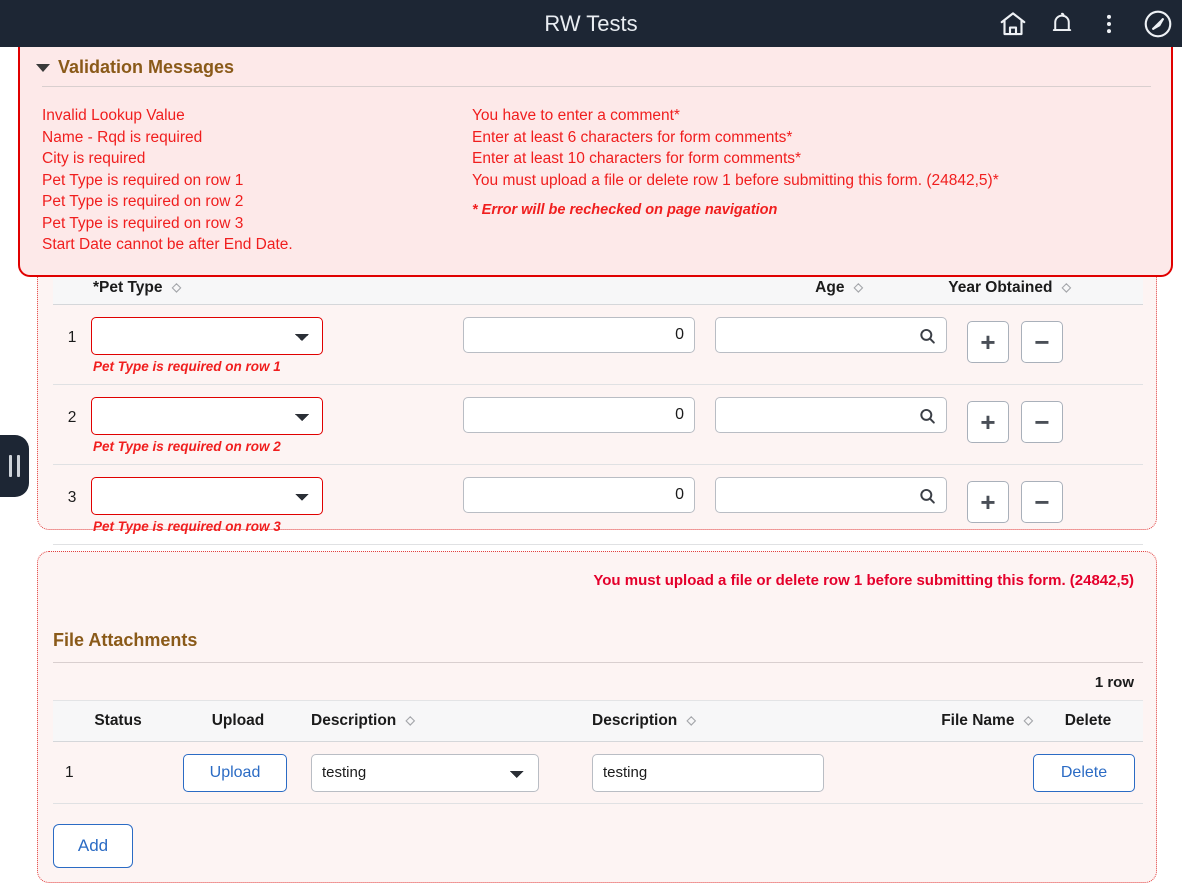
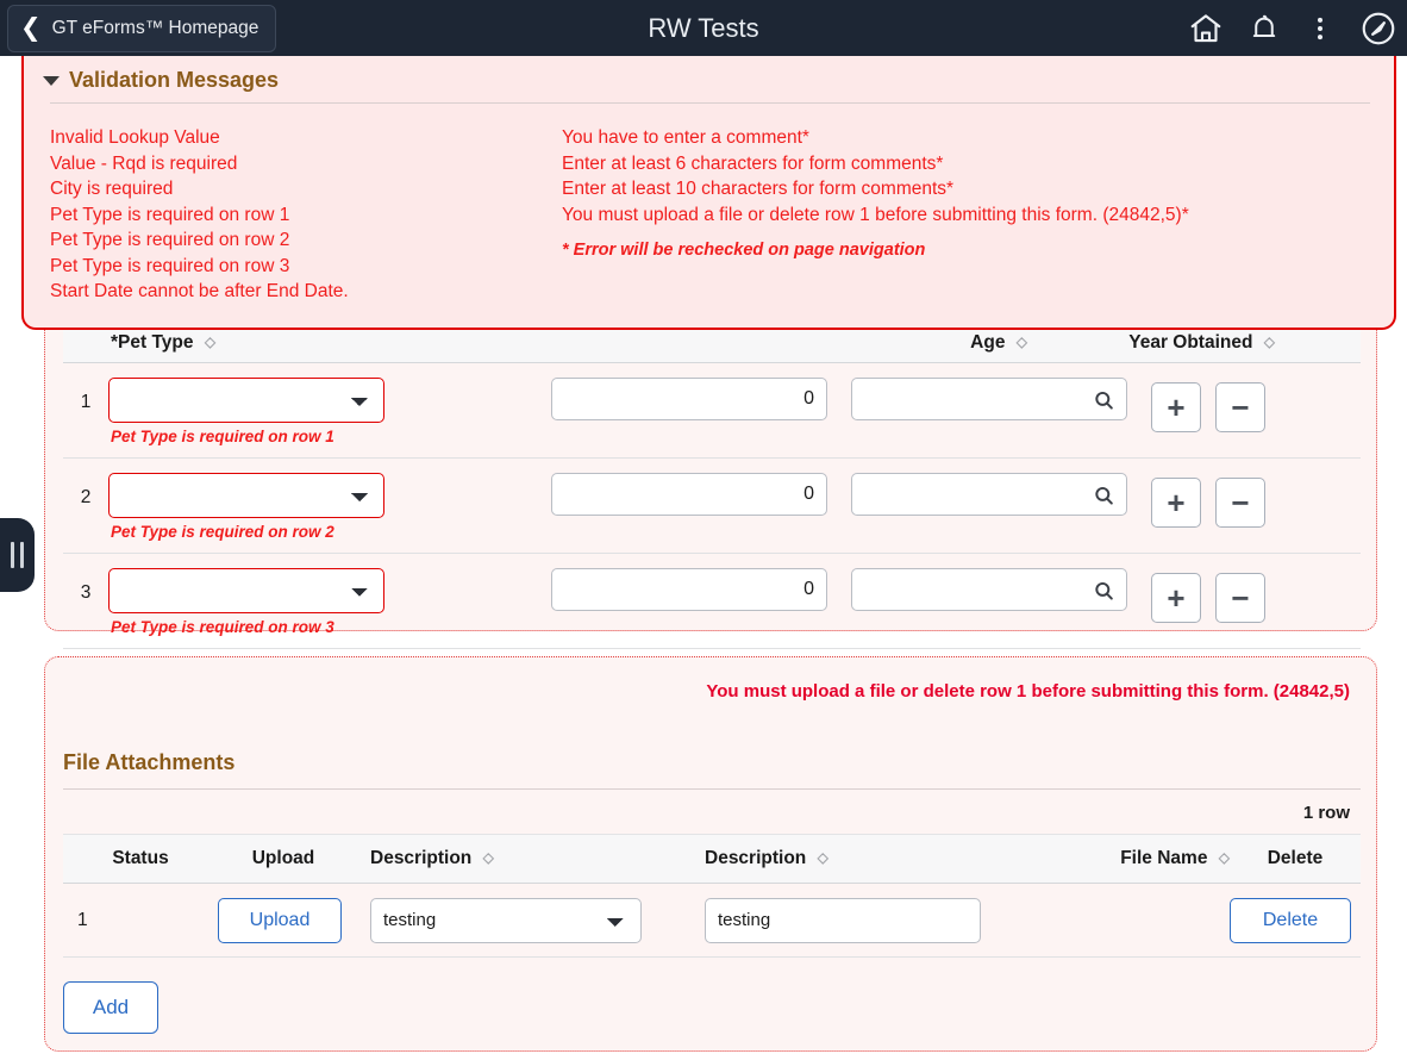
+ ❮
+ GT eForms™ Homepage
  RW Tests
  *Pet Type ◇
  Age ◇
  Year Obtained ◇
  1
  Pet Type is required on row 1
  0
  +
  −
  2
  Pet Type is required on row 2
  0
  +
  −
  3
  Pet Type is required on row 3
  0
  +
  −
  You must upload a file or delete row 1 before submitting this form. (24842,5)
  File Attachments
  1 row
  Status
  Upload
  Description ◇
  Description ◇
  File Name ◇
  Delete
  1
  Upload
  testing
  testing
  Delete
  Add
  Validation Messages
  Invalid Lookup Value
- Name - Rqd is required
+ Value - Rqd is required
  City is required
  Pet Type is required on row 1
  Pet Type is required on row 2
  Pet Type is required on row 3
  Start Date cannot be after End Date.
  You have to enter a comment*
  Enter at least 6 characters for form comments*
  Enter at least 10 characters for form comments*
  You must upload a file or delete row 1 before submitting this form. (24842,5)*
  * Error will be rechecked on page navigation
